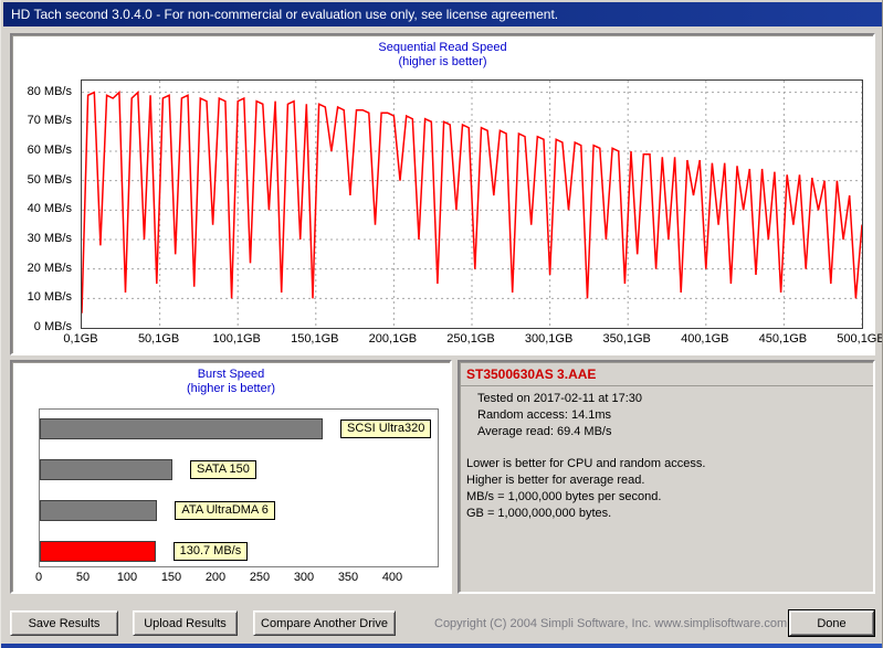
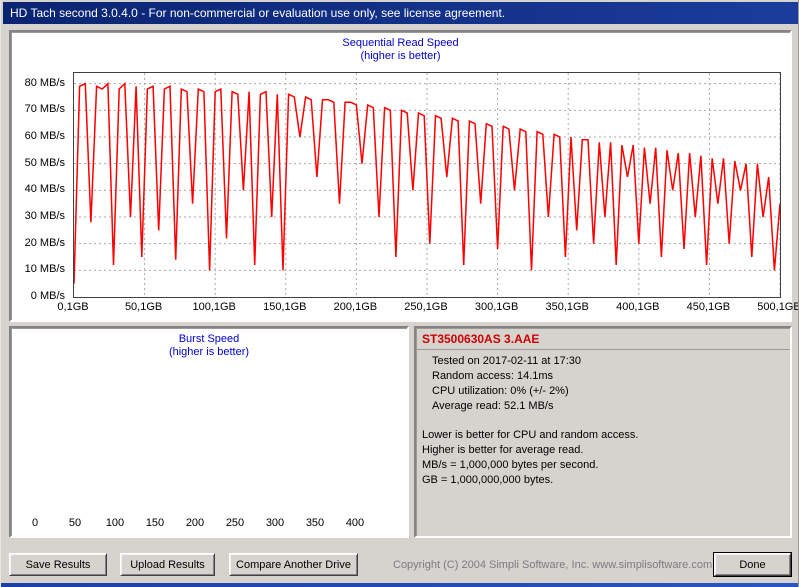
  HD Tach second 3.0.4.0 - For non-commercial or evaluation use only, see license agreement.
  Sequential Read Speed
  (higher is better)
  0 MB/s
  10 MB/s
  20 MB/s
  30 MB/s
  40 MB/s
  50 MB/s
  60 MB/s
  70 MB/s
  80 MB/s
  0,1GB
  50,1GB
  100,1GB
  150,1GB
  200,1GB
  250,1GB
  300,1GB
  350,1GB
  400,1GB
  450,1GB
  500,1GB
  Burst Speed
  (higher is better)
- SCSI Ultra320
- SATA 150
- ATA UltraDMA 6
- 130.7 MB/s
  0
  50
  100
  150
  200
  250
  300
  350
  400
  ST3500630AS 3.AAE
  Tested on 2017-02-11 at 17:30
  Random access: 14.1ms
+ CPU utilization: 0% (+/- 2%)
- Average read: 69.4 MB/s
+ Average read: 52.1 MB/s
  Lower is better for CPU and random access.
  Higher is better for average read.
  MB/s = 1,000,000 bytes per second.
  GB = 1,000,000,000 bytes.
  Save Results
  Upload Results
  Compare Another Drive
  Done
  Copyright (C) 2004 Simpli Software, Inc. www.simplisoftware.com
